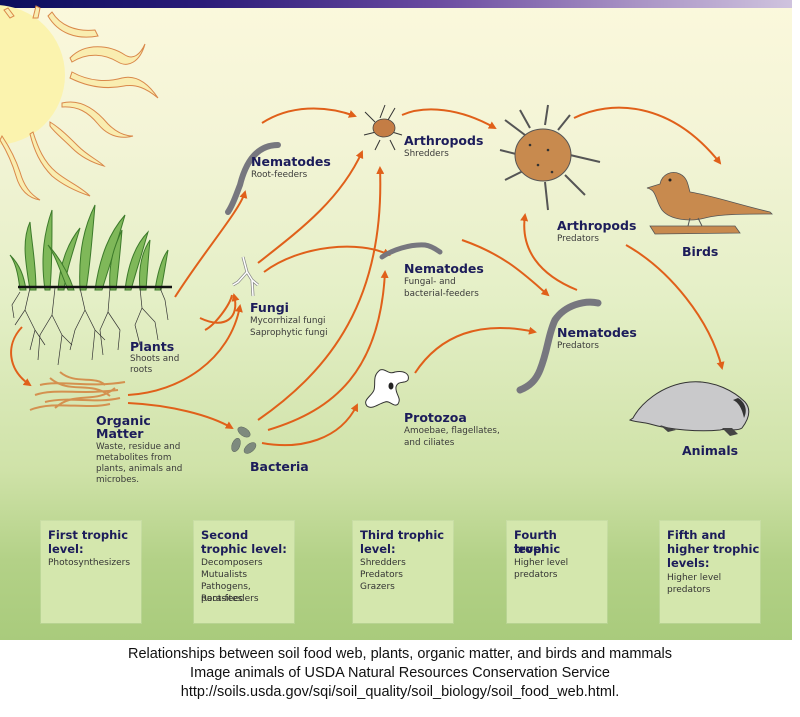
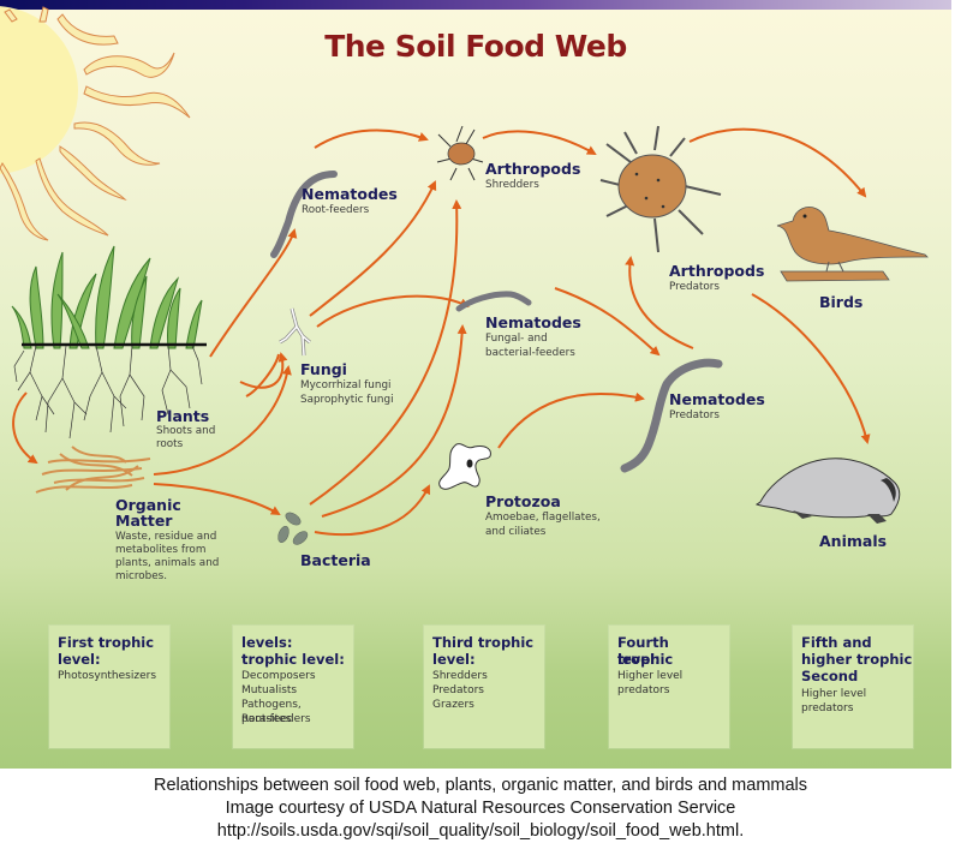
+ The Soil Food Web
  Plants
  Shoots and
  roots
  Organic
  Matter
  Waste, residue and
  metabolites from
  plants, animals and
  microbes.
  Nematodes
  Root-feeders
  Fungi
  Mycorrhizal fungi
  Saprophytic fungi
  Bacteria
  Arthropods
  Shredders
  Nematodes
  Fungal- and
  bacterial-feeders
  Protozoa
  Amoebae, flagellates,
  and ciliates
  Arthropods
  Predators
  Nematodes
  Predators
  Birds
  Animals
  First trophic
  level:
  Photosynthesizers
- Second
+ levels:
  trophic level:
  Decomposers
  Mutualists
  Pathogens, parasites
  Root-feeders
  Third trophic
  level:
  Shredders
  Predators
  Grazers
  Fourth trophic
  level:
  Higher level
  predators
  Fifth and
  higher trophic
- levels:
+ Second
  Higher level
  predators
  Relationships between soil food web, plants, organic matter, and birds and mammals
- Image animals of USDA Natural Resources Conservation Service
+ Image courtesy of USDA Natural Resources Conservation Service
  http://soils.usda.gov/sqi/soil_quality/soil_biology/soil_food_web.html.
